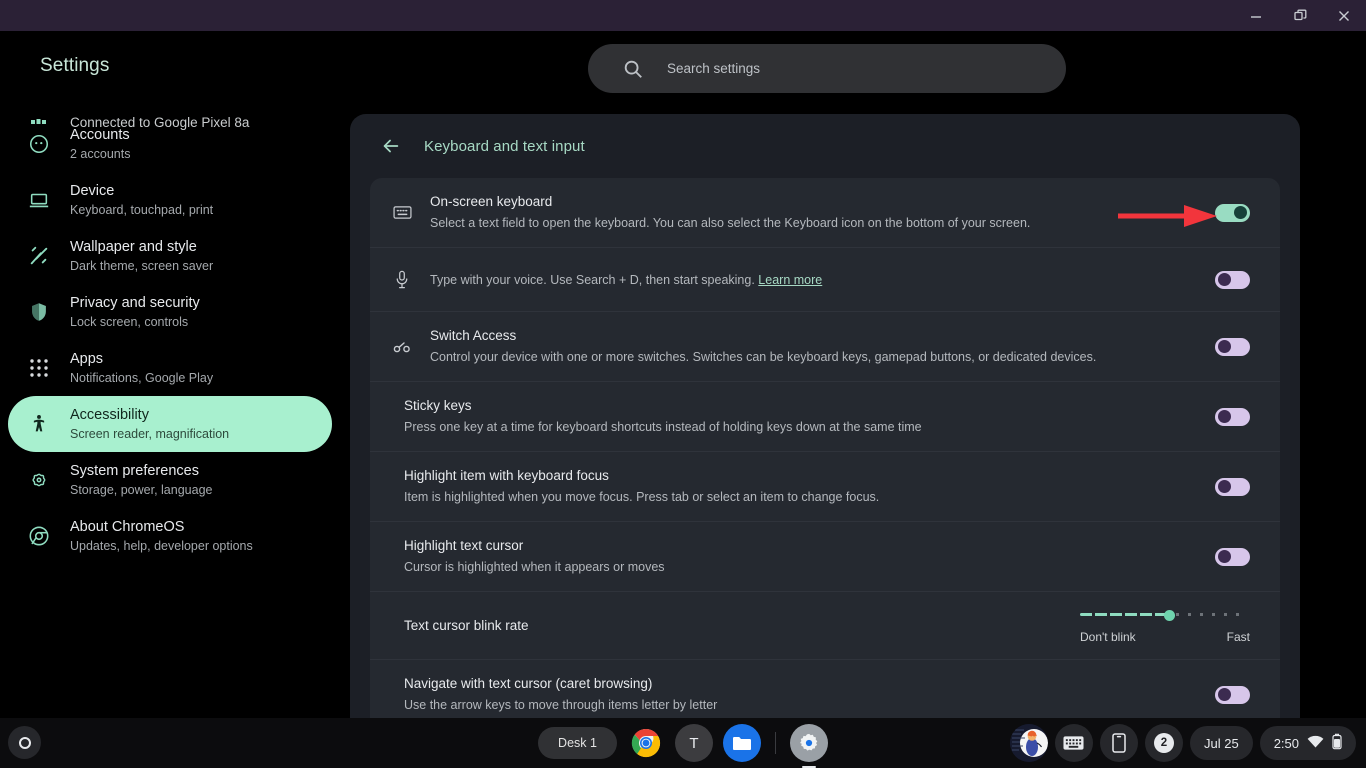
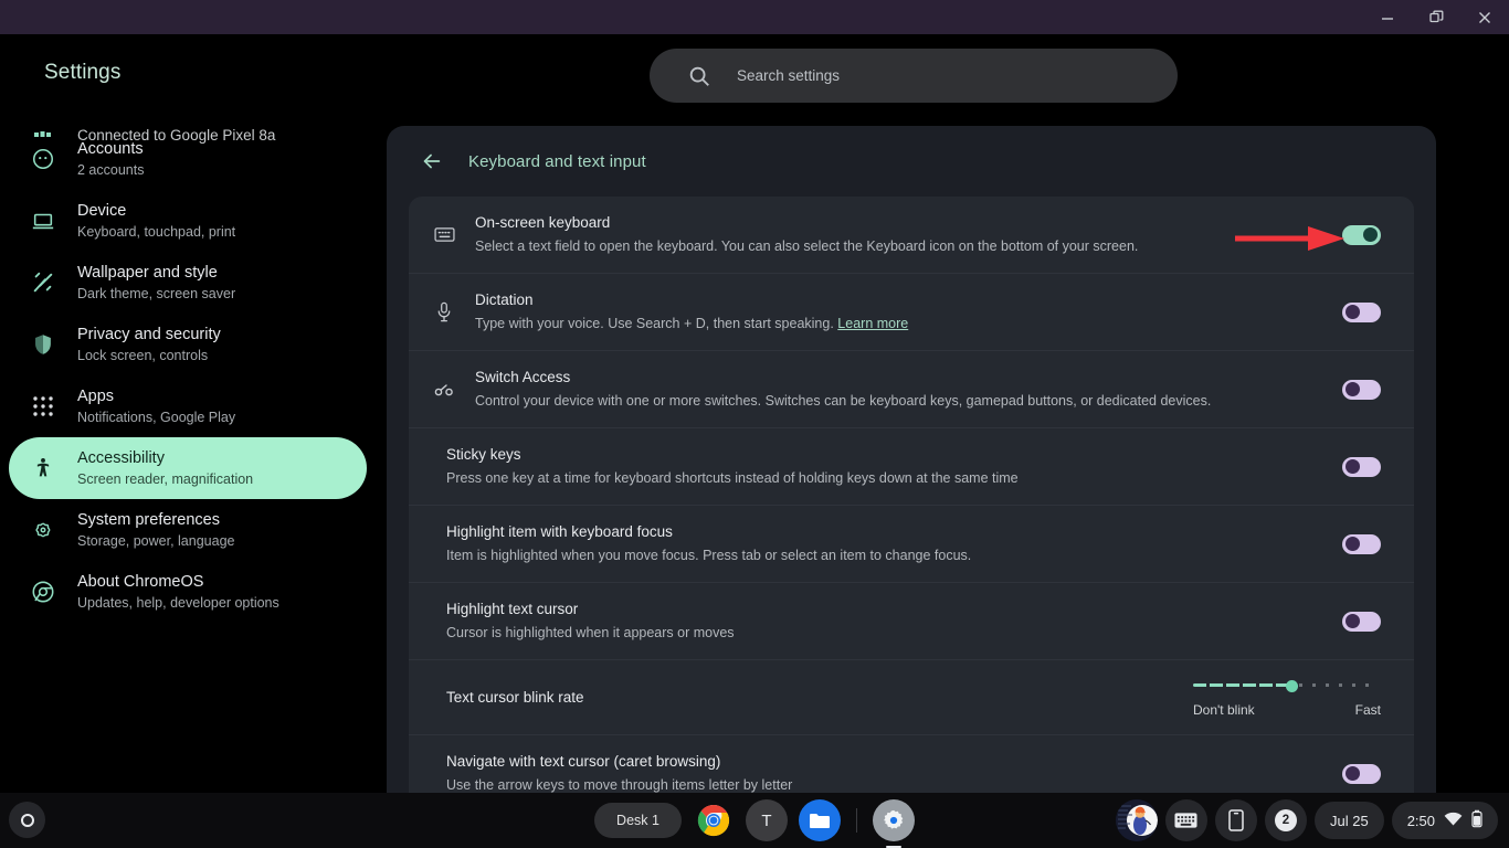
  Settings
  Search settings
  Connected to Google Pixel 8a
  Accounts
  2 accounts
  Device
  Keyboard, touchpad, print
  Wallpaper and style
  Dark theme, screen saver
  Privacy and security
  Lock screen, controls
  Apps
  Notifications, Google Play
  Accessibility
  Screen reader, magnification
  System preferences
  Storage, power, language
  About ChromeOS
  Updates, help, developer options
  Keyboard and text input
  On-screen keyboard
  Select a text field to open the keyboard. You can also select the Keyboard icon on the bottom of your screen.
+ Dictation
  Type with your voice. Use Search + D, then start speaking. Learn more
  Switch Access
  Control your device with one or more switches. Switches can be keyboard keys, gamepad buttons, or dedicated devices.
  Sticky keys
  Press one key at a time for keyboard shortcuts instead of holding keys down at the same time
  Highlight item with keyboard focus
  Item is highlighted when you move focus. Press tab or select an item to change focus.
  Highlight text cursor
  Cursor is highlighted when it appears or moves
  Text cursor blink rate
  Don't blink
  Fast
  Navigate with text cursor (caret browsing)
  Use the arrow keys to move through items letter by letter
  Desk 1
  T
  2
  Jul 25
  2:50
